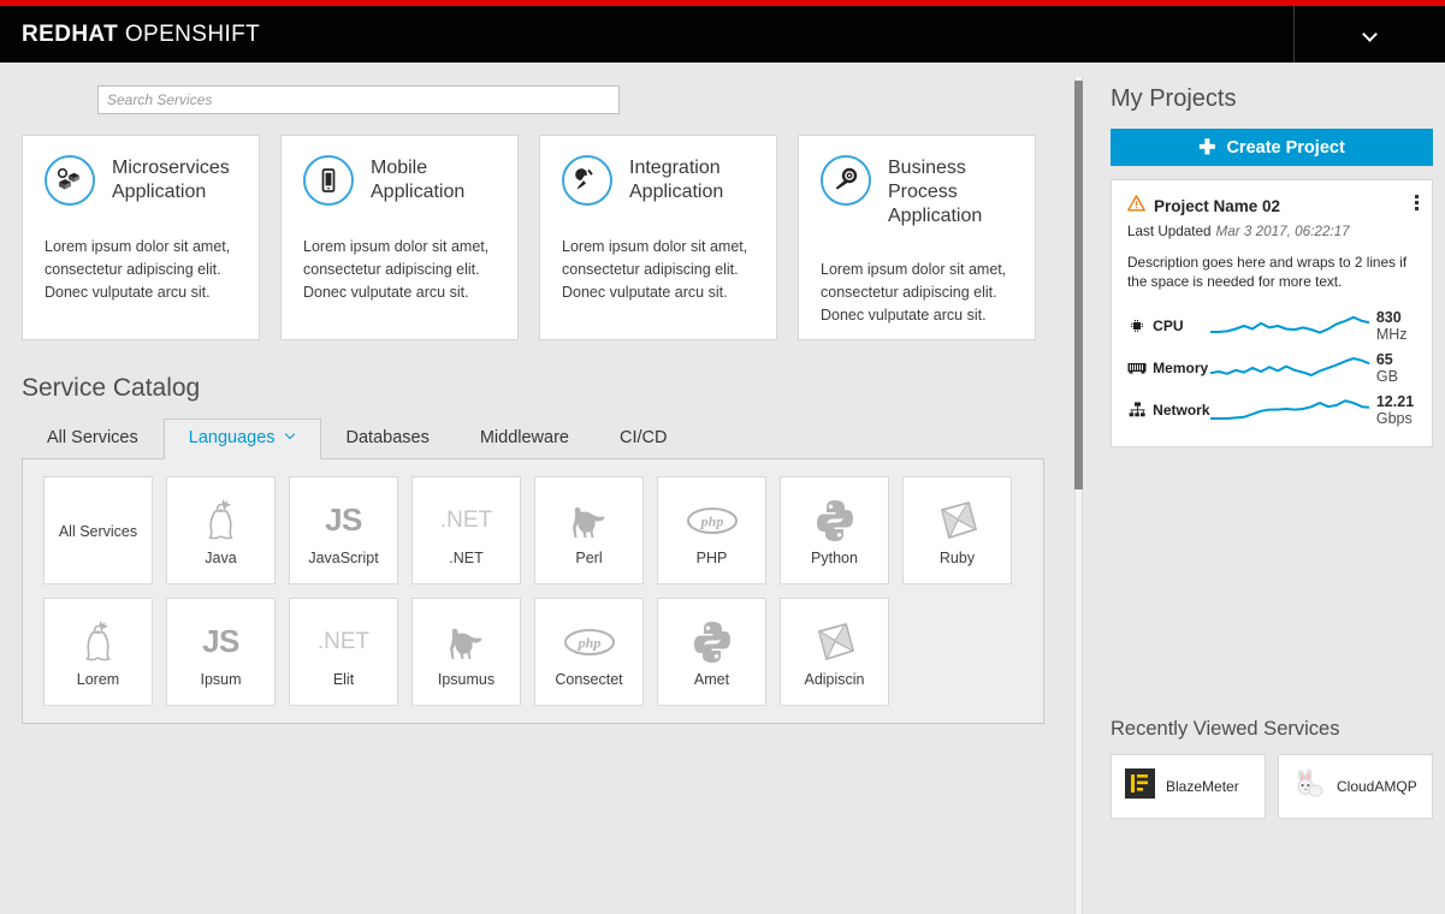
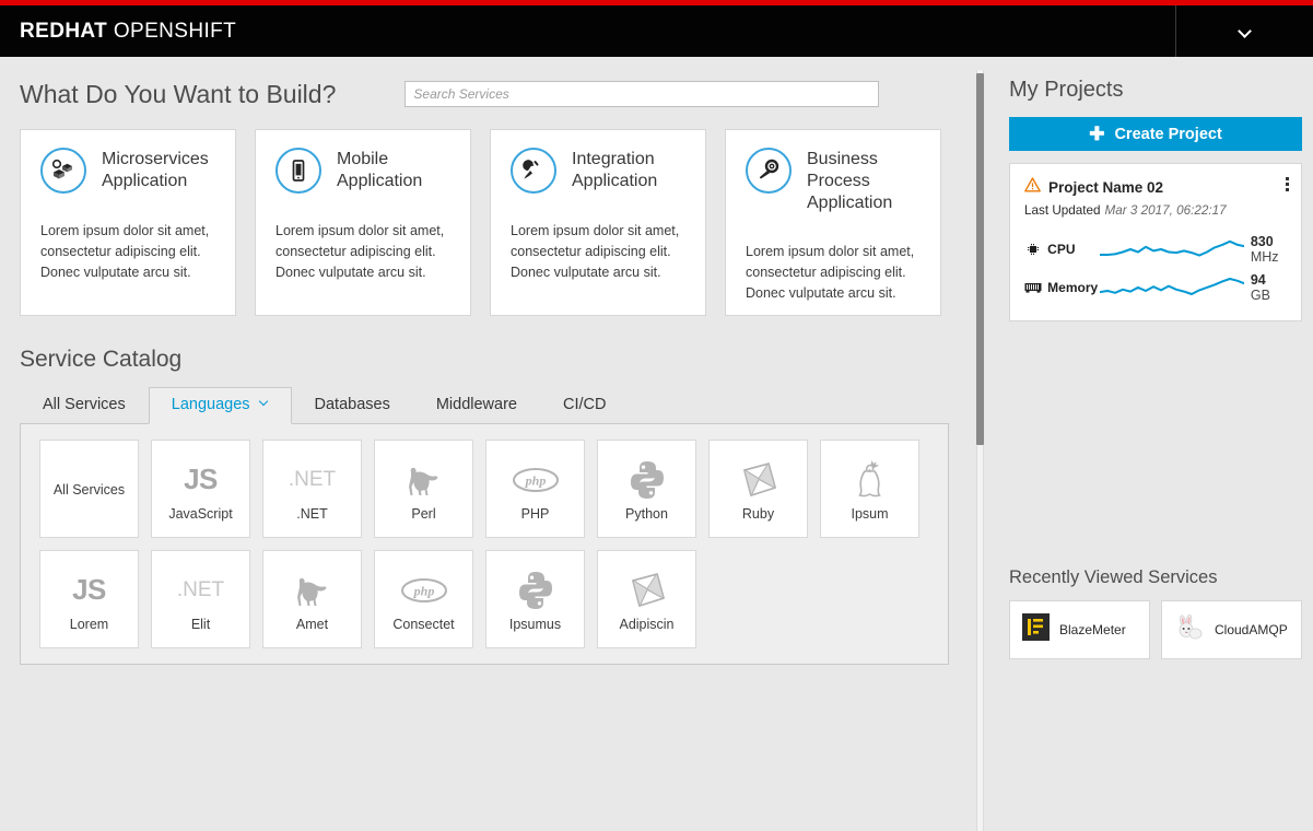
  REDHAT OPENSHIFT
+ What Do You Want to Build?
  Search Services
  Microservices Application
  Lorem ipsum dolor sit amet, consectetur adipiscing elit. Donec vulputate arcu sit.
  Mobile Application
  Lorem ipsum dolor sit amet, consectetur adipiscing elit. Donec vulputate arcu sit.
  Integration Application
  Lorem ipsum dolor sit amet, consectetur adipiscing elit. Donec vulputate arcu sit.
  Business Process Application
  Lorem ipsum dolor sit amet, consectetur adipiscing elit. Donec vulputate arcu sit.
  Service Catalog
  All Services
  Languages
  Databases
  Middleware
  CI/CD
  All Services
- Java
  JS
  JavaScript
  .NET
  .NET
  Perl
  php
  PHP
  Python
  Ruby
- Lorem
+ Ipsum
  JS
- Ipsum
+ Lorem
  .NET
  Elit
- Ipsumus
+ Amet
  php
  Consectet
- Amet
+ Ipsumus
  Adipiscin
  My Projects
  ✚
  Create Project
  Project Name 02
  Last Updated Mar 3 2017, 06:22:17
- Description goes here and wraps to 2 lines if the space is needed for more text.
  CPU
  830
  MHz
  Memory
- 65 GB
+ 94 GB
- Network
- 12.21
- Gbps
  Recently Viewed Services
  BlazeMeter
  CloudAMQP
